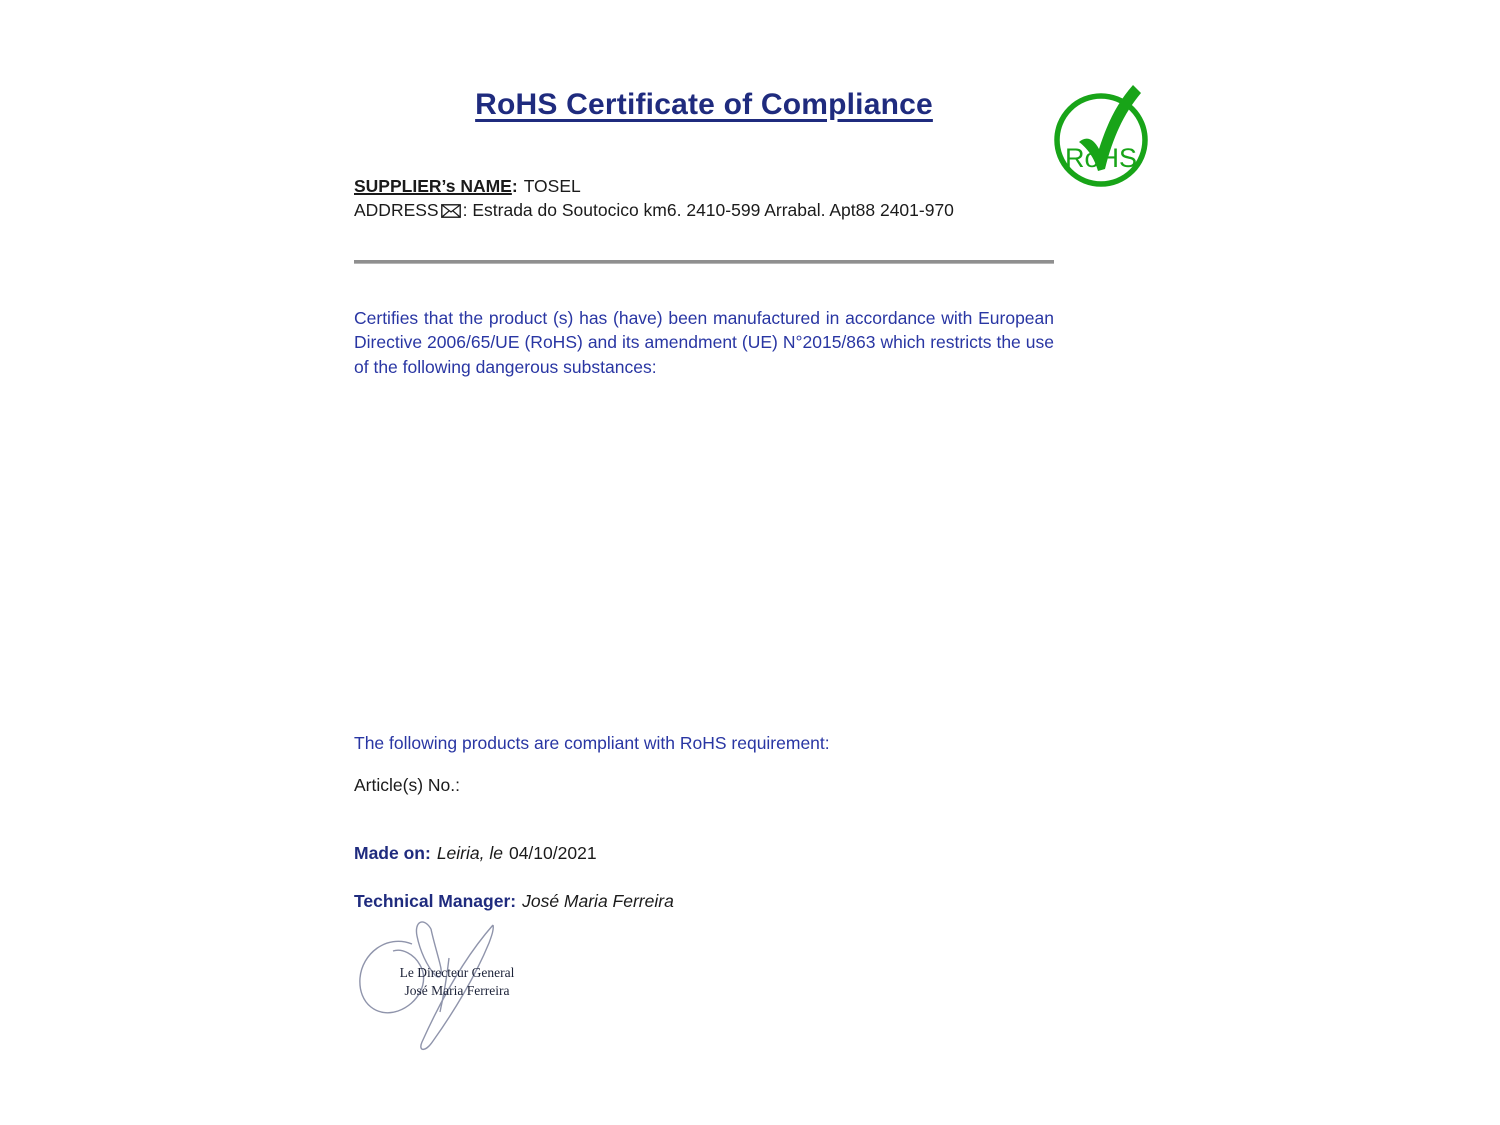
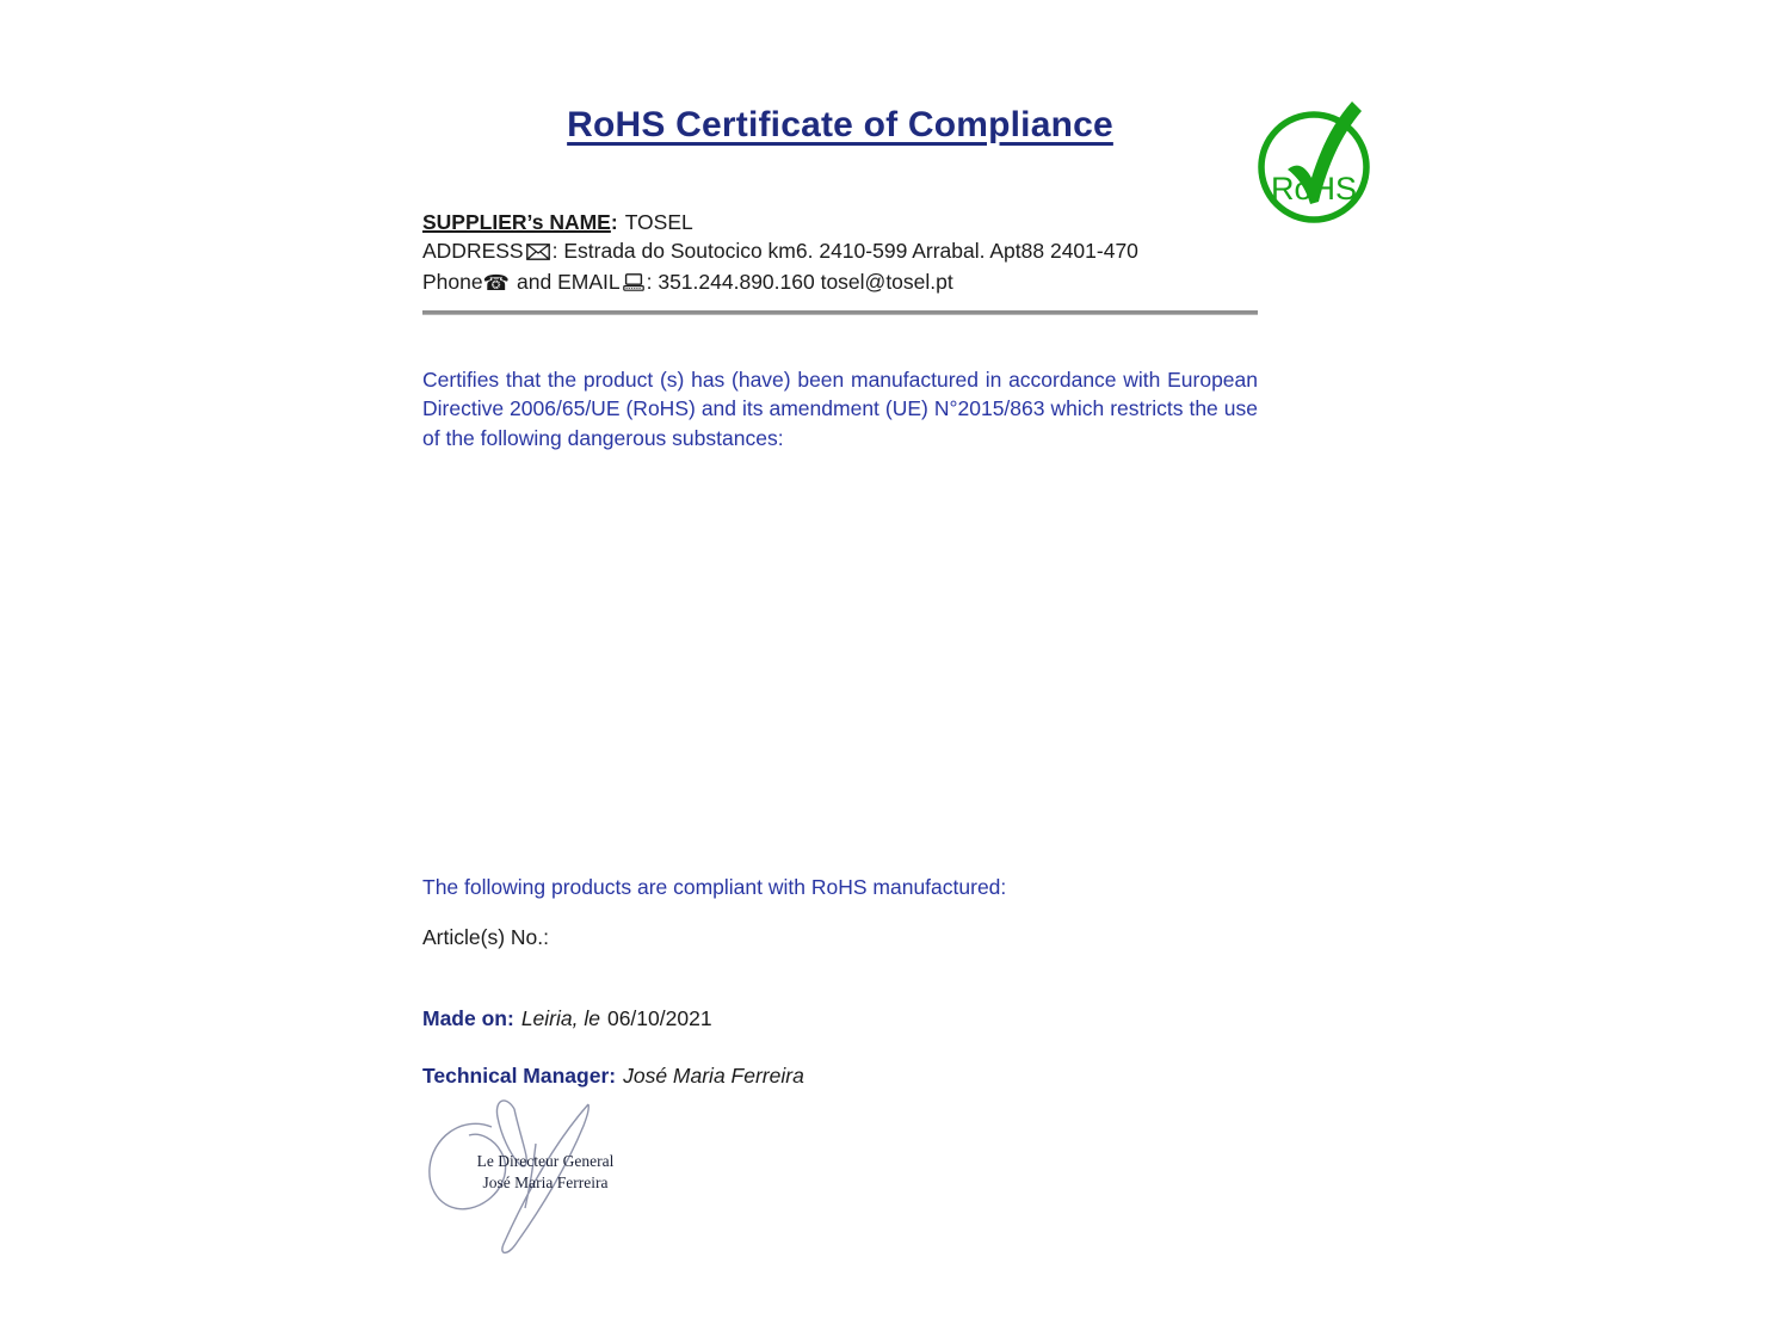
  RoHS Certificate of Compliance
  RoHS
  SUPPLIER’s NAME: TOSEL
- ADDRESS : Estrada do Soutocico km6. 2410-599 Arrabal. Apt88 2401-970
+ ADDRESS : Estrada do Soutocico km6. 2410-599 Arrabal. Apt88 2401-470
+ Phone☎ and EMAIL : 351.244.890.160 tosel@tosel.pt
  Certifies that the product (s) has (have) been manufactured in accordance with European Directive 2006/65/UE (RoHS) and its amendment (UE) N°2015/863 which restricts the use of the following dangerous substances:
- The following products are compliant with RoHS requirement:
+ The following products are compliant with RoHS manufactured:
  Article(s) No.:
- Made on: Leiria, le 04/10/2021
+ Made on: Leiria, le 06/10/2021
  Technical Manager: José Maria Ferreira
  Le Directeur General
  José Maria Ferreira
